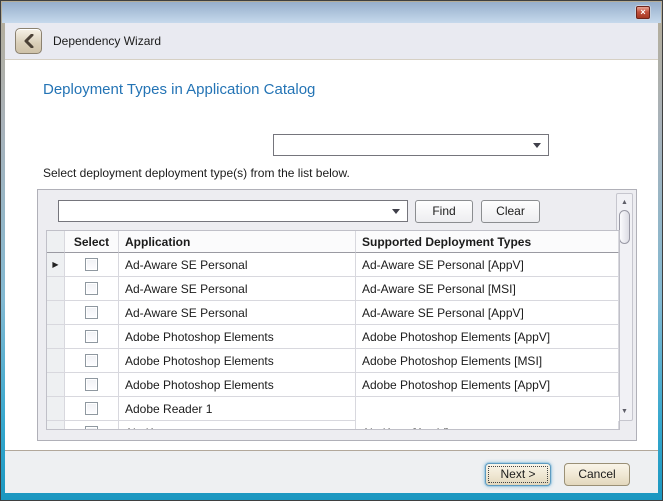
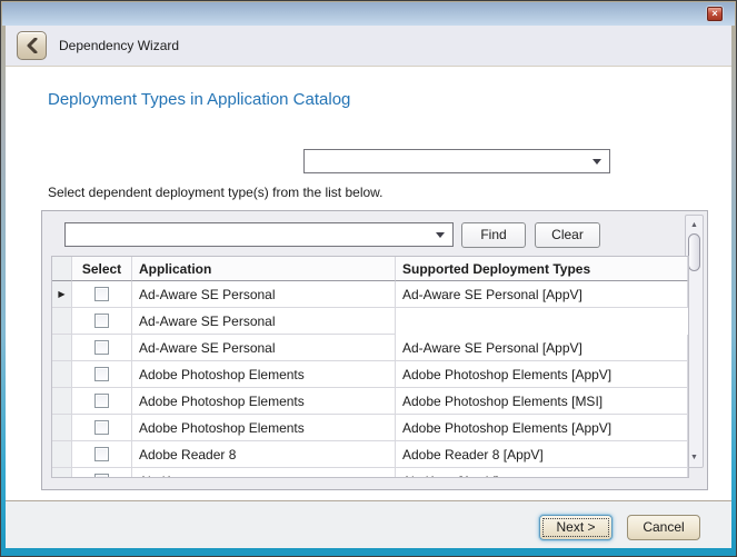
  ×
  Dependency Wizard
  Deployment Types in Application Catalog
- Select deployment deployment type(s) from the list below.
+ Select dependent deployment type(s) from the list below.
  Find
  Clear
  Select
  Application
  Supported Deployment Types
  ▶
  Ad-Aware SE Personal
  Ad-Aware SE Personal [AppV]
  Ad-Aware SE Personal
- Ad-Aware SE Personal [MSI]
  Ad-Aware SE Personal
  Ad-Aware SE Personal [AppV]
  Adobe Photoshop Elements
  Adobe Photoshop Elements [AppV]
  Adobe Photoshop Elements
  Adobe Photoshop Elements [MSI]
  Adobe Photoshop Elements
  Adobe Photoshop Elements [AppV]
- Adobe Reader 1
+ Adobe Reader 8
+ Adobe Reader 8 [AppV]
  Next >
  Cancel
